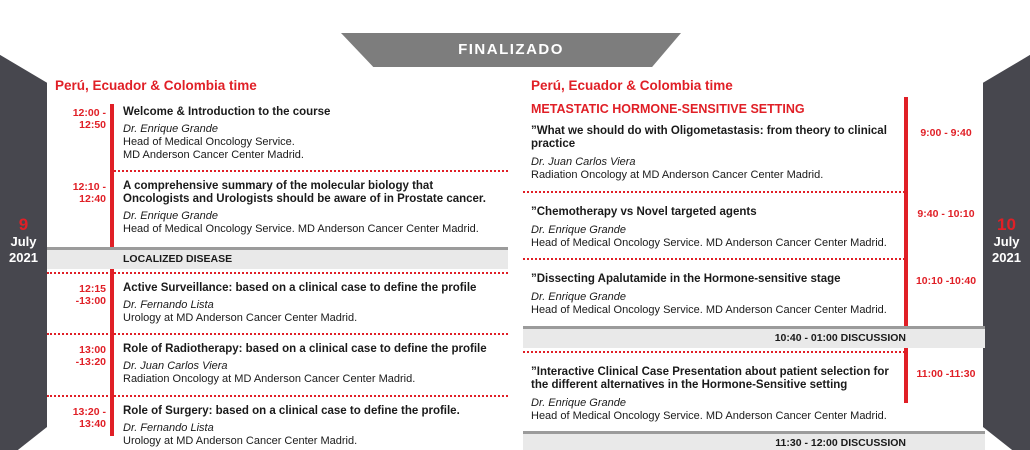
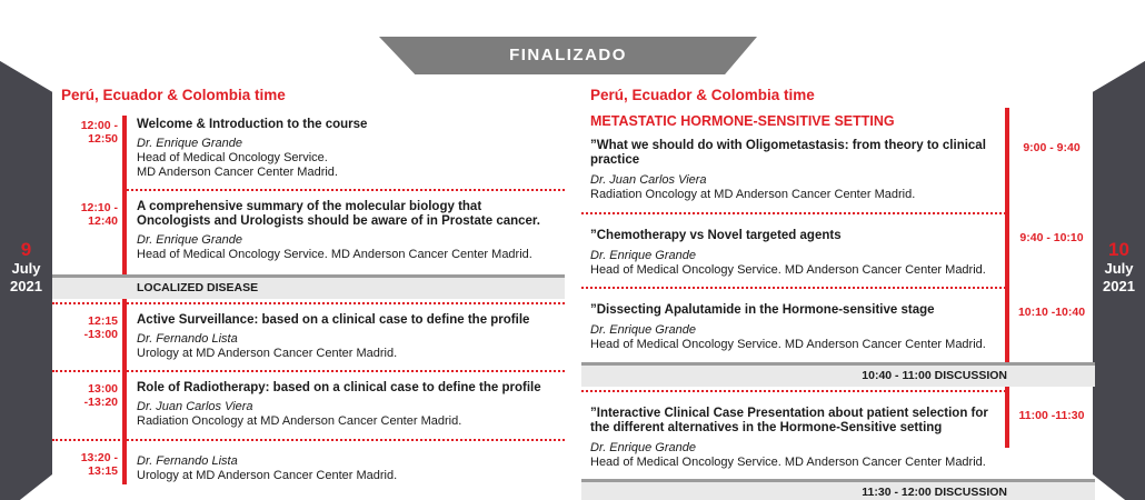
  FINALIZADO
  9
  July
  2021
  10
  July
  2021
  Perú, Ecuador & Colombia time
  12:00 - 12:50
  Welcome & Introduction to the course
  Dr. Enrique Grande
  Head of Medical Oncology Service.
  MD Anderson Cancer Center Madrid.
  12:10 - 12:40
  A comprehensive summary of the molecular biology that Oncologists and Urologists should be aware of in Prostate cancer.
  Dr. Enrique Grande
  Head of Medical Oncology Service. MD Anderson Cancer Center Madrid.
  LOCALIZED DISEASE
  12:15 -13:00
  Active Surveillance: based on a clinical case to define the profile
  Dr. Fernando Lista
  Urology at MD Anderson Cancer Center Madrid.
  13:00 -13:20
  Role of Radiotherapy: based on a clinical case to define the profile
  Dr. Juan Carlos Viera
  Radiation Oncology at MD Anderson Cancer Center Madrid.
- 13:20 - 13:40
+ 13:20 - 13:15
- Role of Surgery: based on a clinical case to define the profile.
  Dr. Fernando Lista
  Urology at MD Anderson Cancer Center Madrid.
  Perú, Ecuador & Colombia time
  METASTATIC HORMONE-SENSITIVE SETTING
  ”What we should do with Oligometastasis: from theory to clinical practice
  Dr. Juan Carlos Viera
  Radiation Oncology at MD Anderson Cancer Center Madrid.
  9:00 - 9:40
  ”Chemotherapy vs Novel targeted agents
  Dr. Enrique Grande
  Head of Medical Oncology Service. MD Anderson Cancer Center Madrid.
  9:40 - 10:10
  ”Dissecting Apalutamide in the Hormone-sensitive stage
  Dr. Enrique Grande
  Head of Medical Oncology Service. MD Anderson Cancer Center Madrid.
  10:10 -10:40
- 10:40 - 01:00 DISCUSSION
+ 10:40 - 11:00 DISCUSSION
  ”Interactive Clinical Case Presentation about patient selection for the different alternatives in the Hormone-Sensitive setting
  Dr. Enrique Grande
  Head of Medical Oncology Service. MD Anderson Cancer Center Madrid.
  11:00 -11:30
  11:30 - 12:00 DISCUSSION
